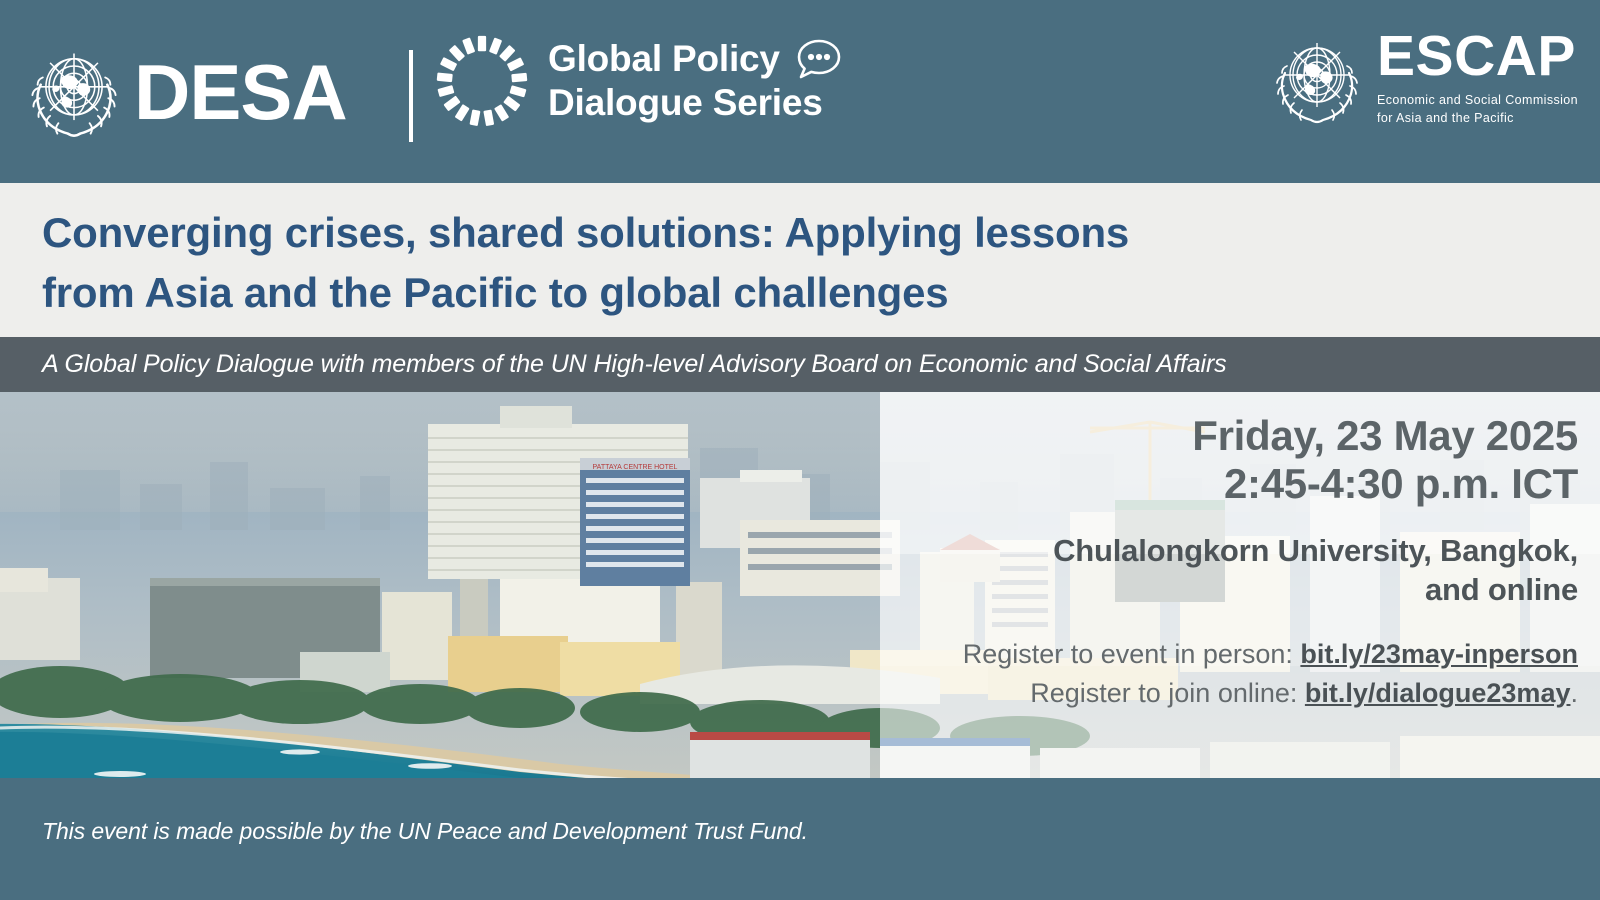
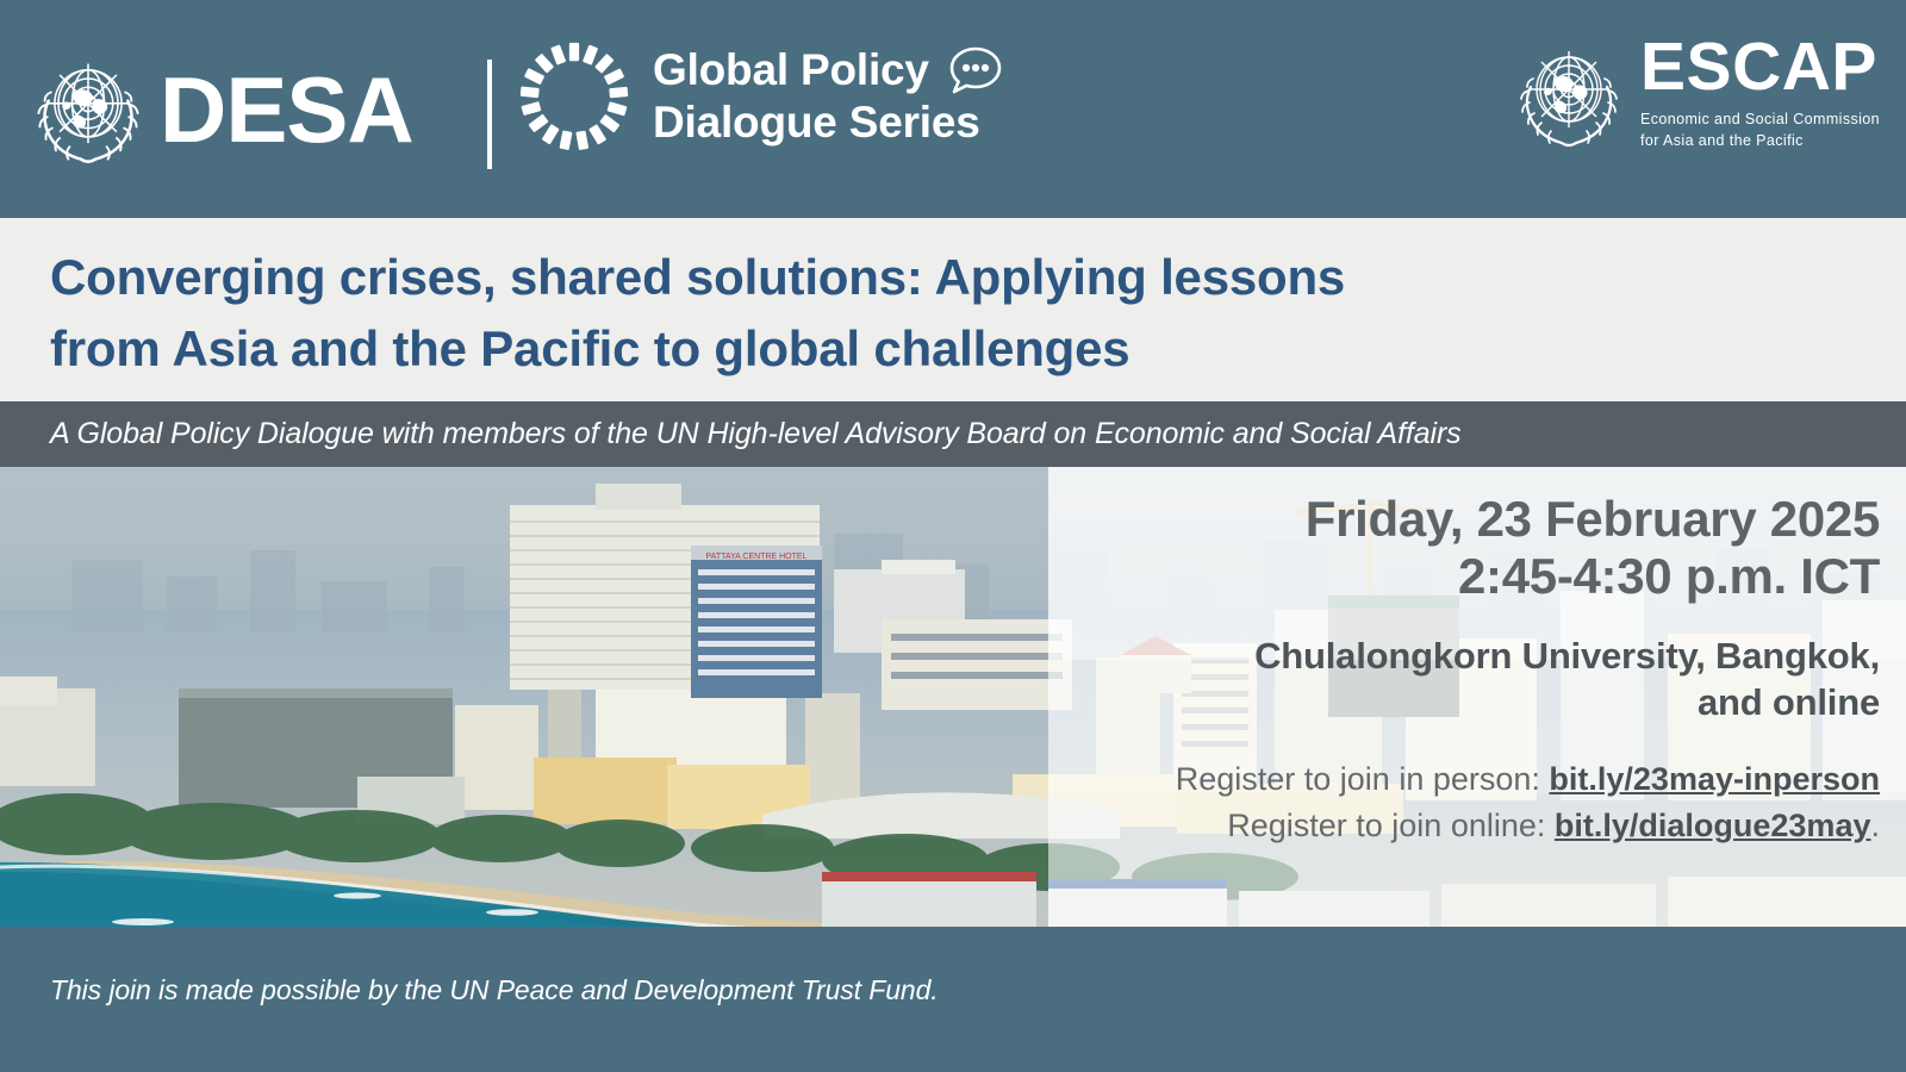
  DESA
  Global Policy
  Dialogue Series
  ESCAP
  Economic and Social Commission
  for Asia and the Pacific
  Converging crises, shared solutions: Applying lessons
  from Asia and the Pacific to global challenges
  A Global Policy Dialogue with members of the UN High-level Advisory Board on Economic and Social Affairs
- Friday, 23 May 2025
+ Friday, 23 February 2025
  2:45-4:30 p.m. ICT
  Chulalongkorn University, Bangkok,
  and online
- Register to event in person: bit.ly/23may-inperson
+ Register to join in person: bit.ly/23may-inperson
  Register to join online: bit.ly/dialogue23may.
- This event is made possible by the UN Peace and Development Trust Fund.
+ This join is made possible by the UN Peace and Development Trust Fund.
